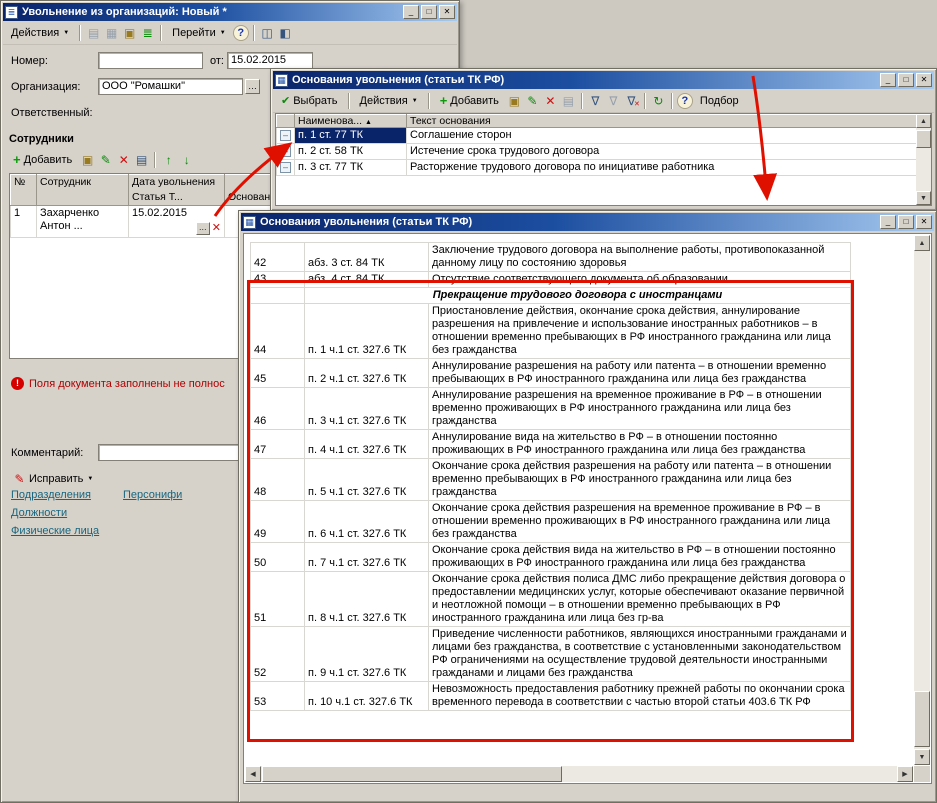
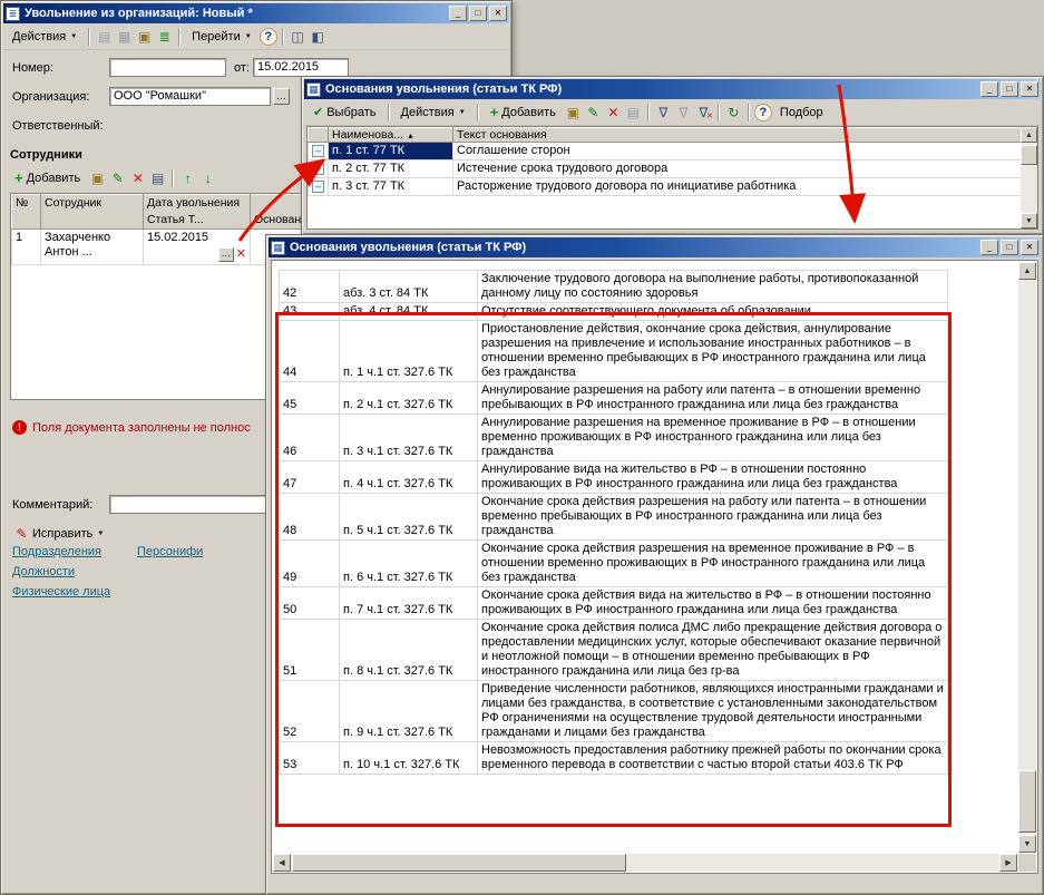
  ≣
  Увольнение из организаций: Новый *
  _
  □
  ✕
  Действия
  ▤
  ▦
  ▣
  ≣
  Перейти
  ?
  ◫
  ◧
  Номер:
  от:
  15.02.2015
  Организация:
  ООО "Ромашки"
  …
  Ответственный:
  Сотрудники
  +
  Добавить
  ▣
  ✎
  ✕
  ▤
  ↑
  ↓
  №	Сотрудник	Дата увольненияСтатья Т...	Основан
  1	Захарченко Антон ...	15.02.2015 … ✕
  !
  Поля документа заполнены не полнос
  Комментарий:
  ✎
  Исправить
  Подразделения
  Персонифи
  Должности
  Физические лица
  ▦
  Основания увольнения (статьи ТК РФ)
  _
  □
  ✕
  ✔
  Выбрать
  Действия
  +
  Добавить
  ▣
  ✎
  ✕
  ▤
  ∇
  ∇
  ∇
  ↻
  ?
  Подбор
  	Наименова...	Текст основания
  –	п. 1 ст. 77 ТК	Соглашение сторон
- –	п. 2 ст. 58 ТК	Истечение срока трудового договора
+ –	п. 2 ст. 77 ТК	Истечение срока трудового договора
  –	п. 3 ст. 77 ТК	Расторжение трудового договора по инициативе работника
  ▦
  Основания увольнения (статьи ТК РФ)
  _
  □
  ✕
  42	абз. 3 ст. 84 ТК	Заключение трудового договора на выполнение работы, противопоказанной данному лицу по состоянию здоровья
  43	абз. 4 ст. 84 ТК	Отсутствие соответствующего документа об образовании
- 	Прекращение трудового договора с иностранцами
  44	п. 1 ч.1 ст. 327.6 ТК	Приостановление действия, окончание срока действия, аннулирование разрешения на привлечение и использование иностранных работников – в отношении временно пребывающих в РФ иностранного гражданина или лица без гражданства
  45	п. 2 ч.1 ст. 327.6 ТК	Аннулирование разрешения на работу или патента – в отношении временно пребывающих в РФ иностранного гражданина или лица без гражданства
  46	п. 3 ч.1 ст. 327.6 ТК	Аннулирование разрешения на временное проживание в РФ – в отношении временно проживающих в РФ иностранного гражданина или лица без гражданства
  47	п. 4 ч.1 ст. 327.6 ТК	Аннулирование вида на жительство в РФ – в отношении постоянно проживающих в РФ иностранного гражданина или лица без гражданства
  48	п. 5 ч.1 ст. 327.6 ТК	Окончание срока действия разрешения на работу или патента – в отношении временно пребывающих в РФ иностранного гражданина или лица без гражданства
  49	п. 6 ч.1 ст. 327.6 ТК	Окончание срока действия разрешения на временное проживание в РФ – в отношении временно проживающих в РФ иностранного гражданина или лица без гражданства
  50	п. 7 ч.1 ст. 327.6 ТК	Окончание срока действия вида на жительство в РФ – в отношении постоянно проживающих в РФ иностранного гражданина или лица без гражданства
  51	п. 8 ч.1 ст. 327.6 ТК	Окончание срока действия полиса ДМС либо прекращение действия договора о предоставлении медицинских услуг, которые обеспечивают оказание первичной и неотложной помощи – в отношении временно пребывающих в РФ иностранного гражданина или лица без гр-ва
  52	п. 9 ч.1 ст. 327.6 ТК	Приведение численности работников, являющихся иностранными гражданами и лицами без гражданства, в соответствие с установленными законодательством РФ ограничениями на осуществление трудовой деятельности иностранными гражданами и лицами без гражданства
  53	п. 10 ч.1 ст. 327.6 ТК	Невозможность предоставления работнику прежней работы по окончании срока временного перевода в соответствии с частью второй статьи 403.6 ТК РФ
